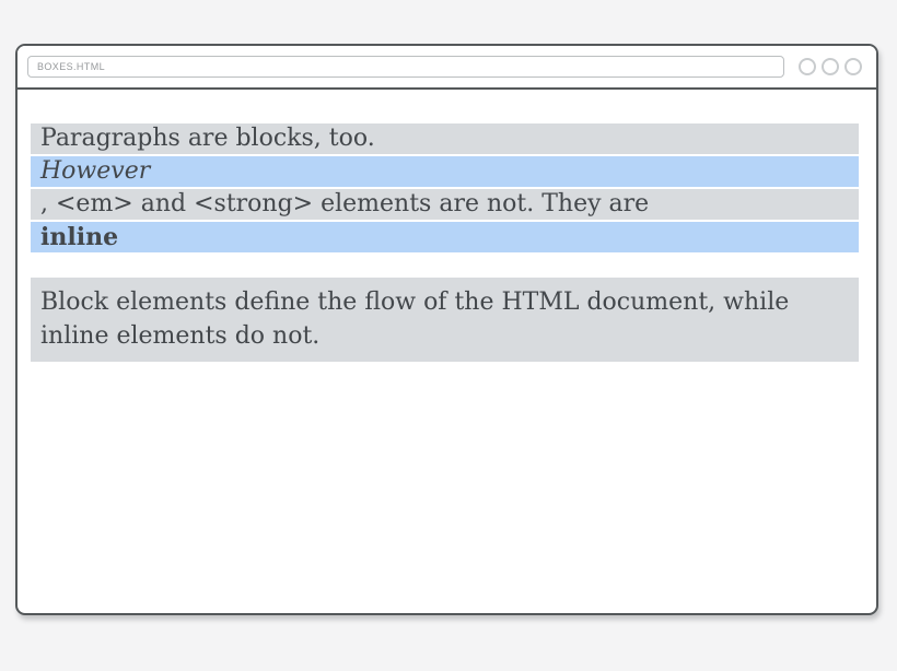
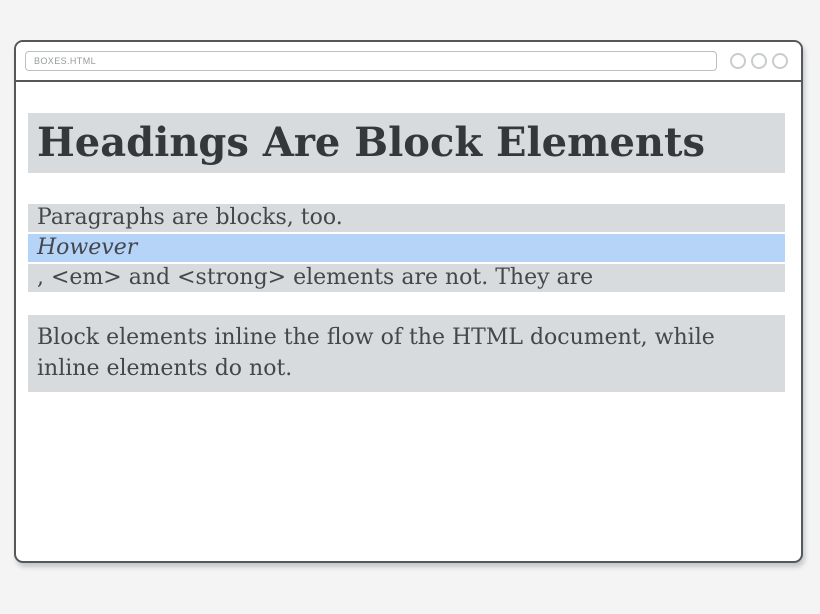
  BOXES.HTML
+ Headings Are Block Elements
  Paragraphs are blocks, too.
  However
  , <em> and <strong> elements are not. They are
- inline
- Block elements define the flow of the HTML document, while inline elements do not.
+ Block elements inline the flow of the HTML document, while inline elements do not.
